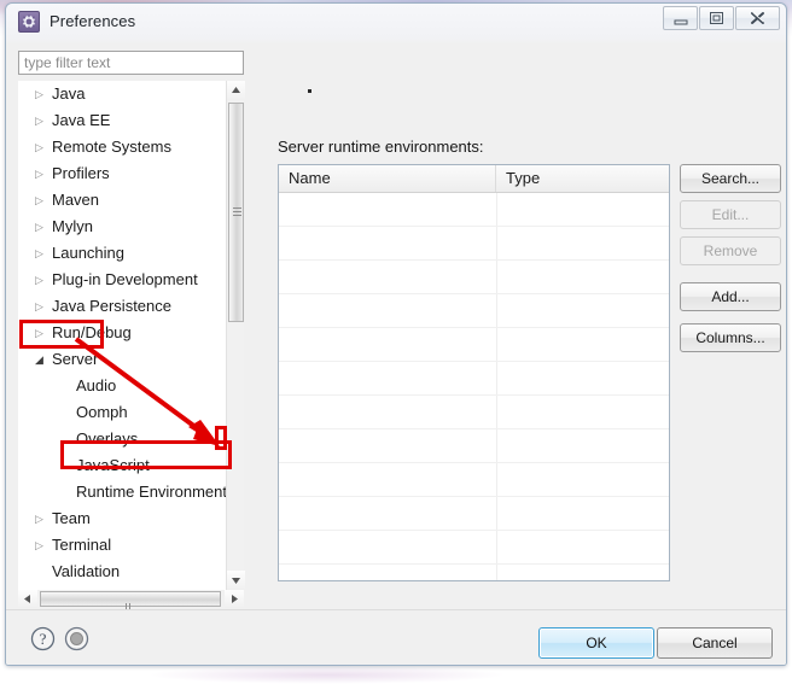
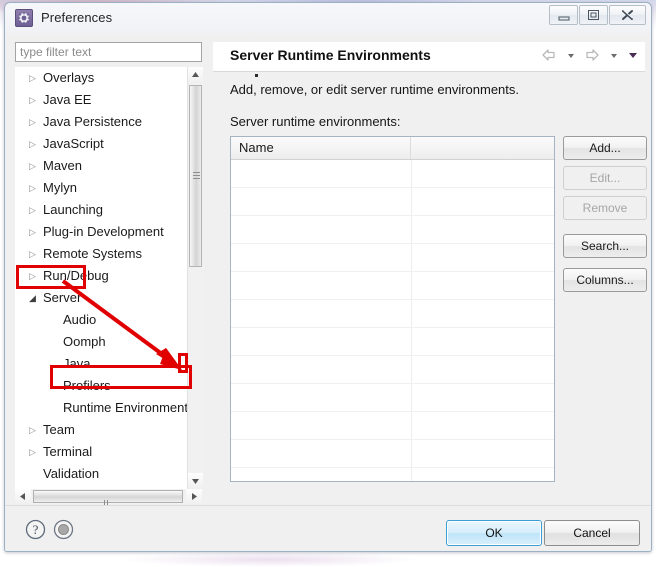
  Preferences
  type filter text
  ▷
- Java
+ Overlays
  ▷
  Java EE
  ▷
- Remote Systems
+ Java Persistence
  ▷
- Profilers
+ JavaScript
  ▷
  Maven
  ▷
  Mylyn
  ▷
  Launching
  ▷
  Plug-in Development
  ▷
- Java Persistence
+ Remote Systems
  ▷
  Run/Debug
  ◢
  Server
  Audio
  Oomph
- Overlays
+ Java
- JavaScript
+ Profilers
  Runtime Environmen
  ▷
  Team
  ▷
  Terminal
  Validation
+ Server Runtime Environments
+ Add, remove, or edit server runtime environments.
  Server runtime environments:
  Name
- Type
- Search...
+ Add...
  Edit...
  Remove
- Add...
+ Search...
  Columns...
  ?
  OK
  Cancel
